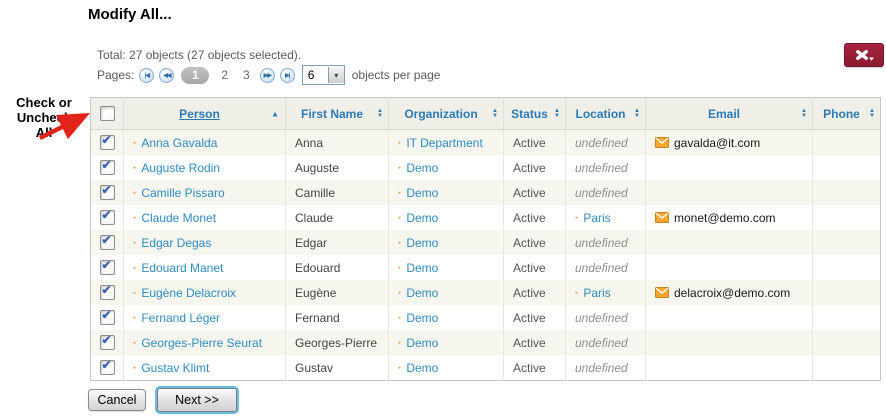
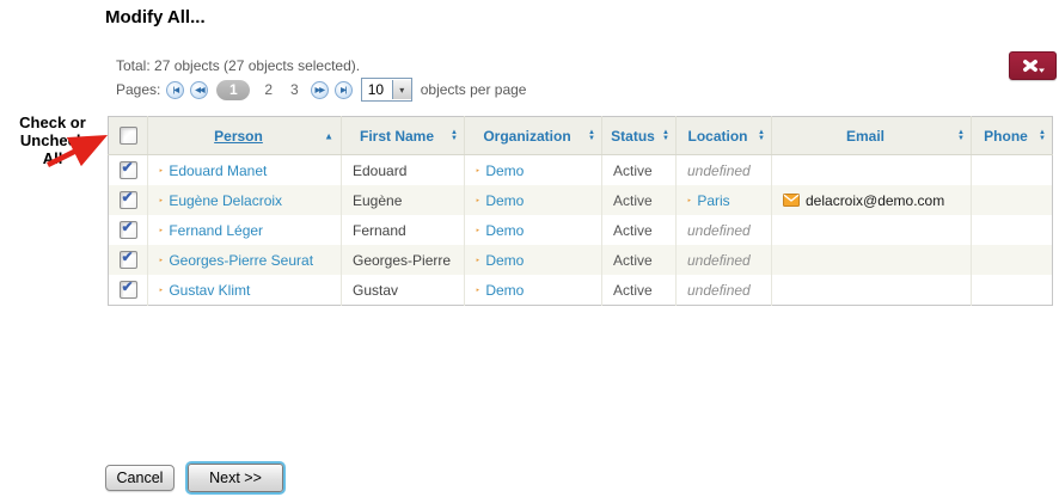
  Modify All...
  Total: 27 objects (27 objects selected).
  Pages:
  1
  2
  3
- 6
+ 10
  ▾
  objects per page
  Check or
  Uncheck
  	Person ▲	First Name	Organization	Status	Location	Email	Phone
- ✔	‣ Anna Gavalda	Anna	‣ IT Department	Active	undefined	gavalda@it.com
- ✔	‣ Auguste Rodin	Auguste	‣ Demo	Active	undefined
- ✔	‣ Camille Pissaro	Camille	‣ Demo	Active	undefined
- ✔	‣ Claude Monet	Claude	‣ Demo	Active	‣ Paris	monet@demo.com
- ✔	‣ Edgar Degas	Edgar	‣ Demo	Active	undefined
  ✔	‣ Edouard Manet	Edouard	‣ Demo	Active	undefined
  ✔	‣ Eugène Delacroix	Eugène	‣ Demo	Active	‣ Paris	delacroix@demo.com
  ✔	‣ Fernand Léger	Fernand	‣ Demo	Active	undefined
  ✔	‣ Georges-Pierre Seurat	Georges-Pierre	‣ Demo	Active	undefined
  ✔	‣ Gustav Klimt	Gustav	‣ Demo	Active	undefined
  Cancel
  Next >>
